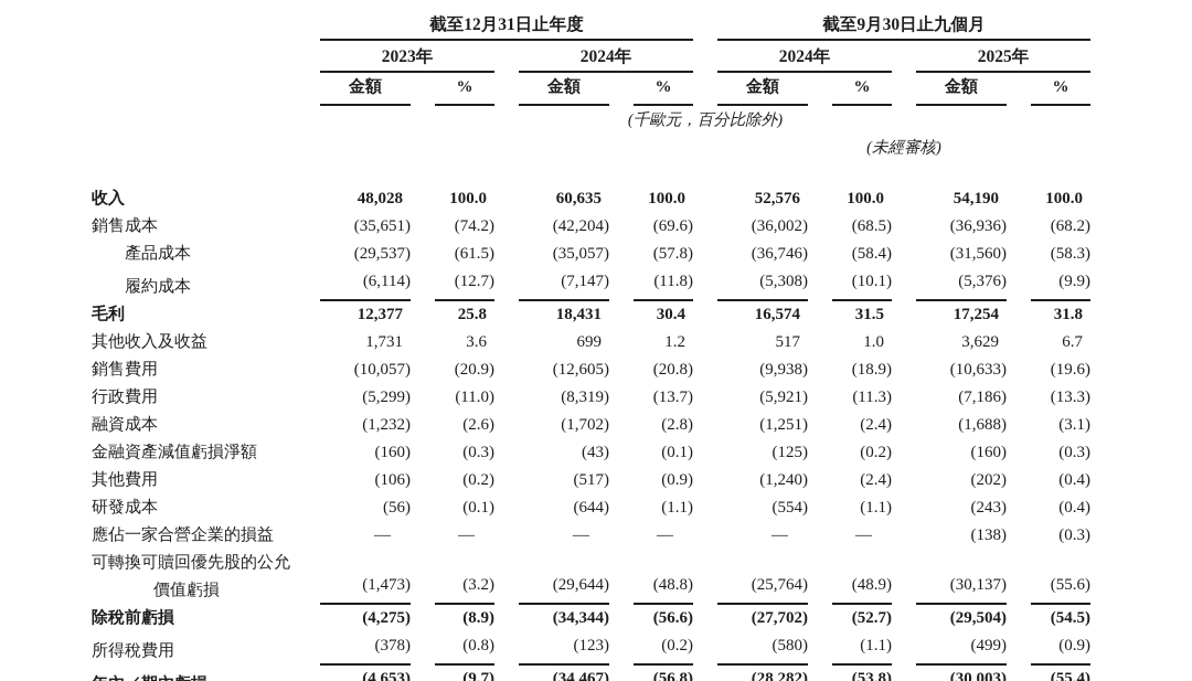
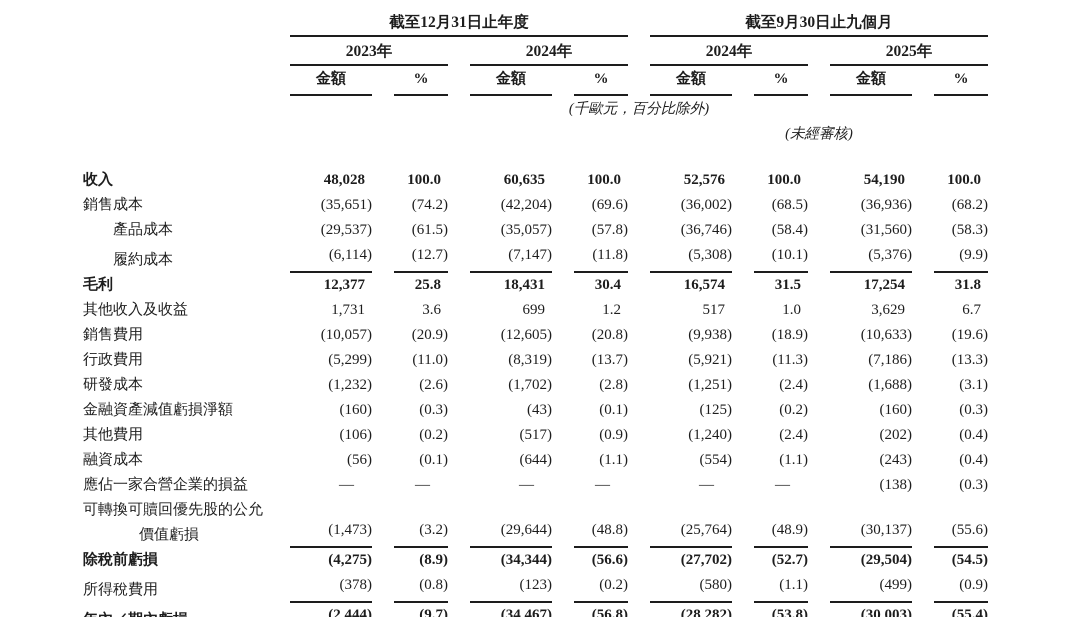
  	截至12月31日止年度	截至9月30日止九個月
  	2023年	2024年	2024年	2025年
  	金額	%	金額	%	金額	%	金額	%
  	(千歐元，百分比除外)
  		(未經審核)
  收入	48,028	100.0	60,635	100.0	52,576	100.0	54,190	100.0
  銷售成本	(35,651)	(74.2)	(42,204)	(69.6)	(36,002)	(68.5)	(36,936)	(68.2)
  產品成本	(29,537)	(61.5)	(35,057)	(57.8)	(36,746)	(58.4)	(31,560)	(58.3)
  履約成本	(6,114)	(12.7)	(7,147)	(11.8)	(5,308)	(10.1)	(5,376)	(9.9)
  毛利	12,377	25.8	18,431	30.4	16,574	31.5	17,254	31.8
  其他收入及收益	1,731	3.6	699	1.2	517	1.0	3,629	6.7
  銷售費用	(10,057)	(20.9)	(12,605)	(20.8)	(9,938)	(18.9)	(10,633)	(19.6)
  行政費用	(5,299)	(11.0)	(8,319)	(13.7)	(5,921)	(11.3)	(7,186)	(13.3)
- 融資成本	(1,232)	(2.6)	(1,702)	(2.8)	(1,251)	(2.4)	(1,688)	(3.1)
+ 研發成本	(1,232)	(2.6)	(1,702)	(2.8)	(1,251)	(2.4)	(1,688)	(3.1)
  金融資產減值虧損淨額	(160)	(0.3)	(43)	(0.1)	(125)	(0.2)	(160)	(0.3)
  其他費用	(106)	(0.2)	(517)	(0.9)	(1,240)	(2.4)	(202)	(0.4)
- 研發成本	(56)	(0.1)	(644)	(1.1)	(554)	(1.1)	(243)	(0.4)
+ 融資成本	(56)	(0.1)	(644)	(1.1)	(554)	(1.1)	(243)	(0.4)
  應佔一家合營企業的損益	—	—	—	—	—	—	(138)	(0.3)
  可轉換可贖回優先股的公允價值虧損	(1,473)	(3.2)	(29,644)	(48.8)	(25,764)	(48.9)	(30,137)	(55.6)
  除稅前虧損	(4,275)	(8.9)	(34,344)	(56.6)	(27,702)	(52.7)	(29,504)	(54.5)
  所得稅費用	(378)	(0.8)	(123)	(0.2)	(580)	(1.1)	(499)	(0.9)
- 	(4,653)	(9.7)	(34,467)	(56.8)	(28,282)	(53.8)	(30,003)	(55.4)
+ 	(2,444)	(9.7)	(34,467)	(56.8)	(28,282)	(53.8)	(30,003)	(55.4)
